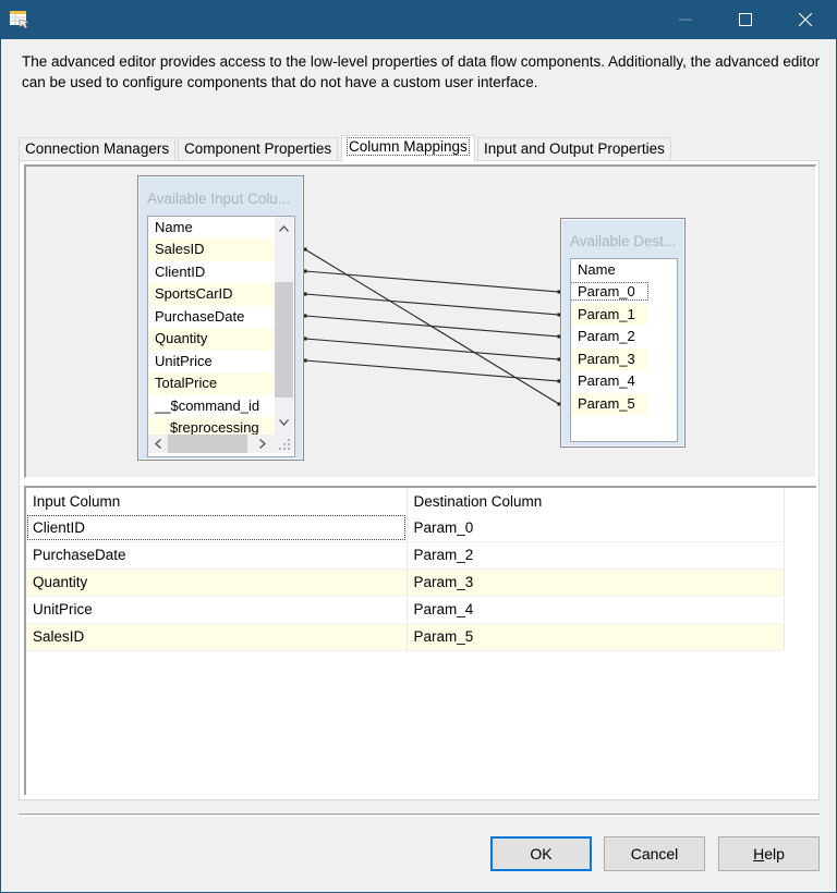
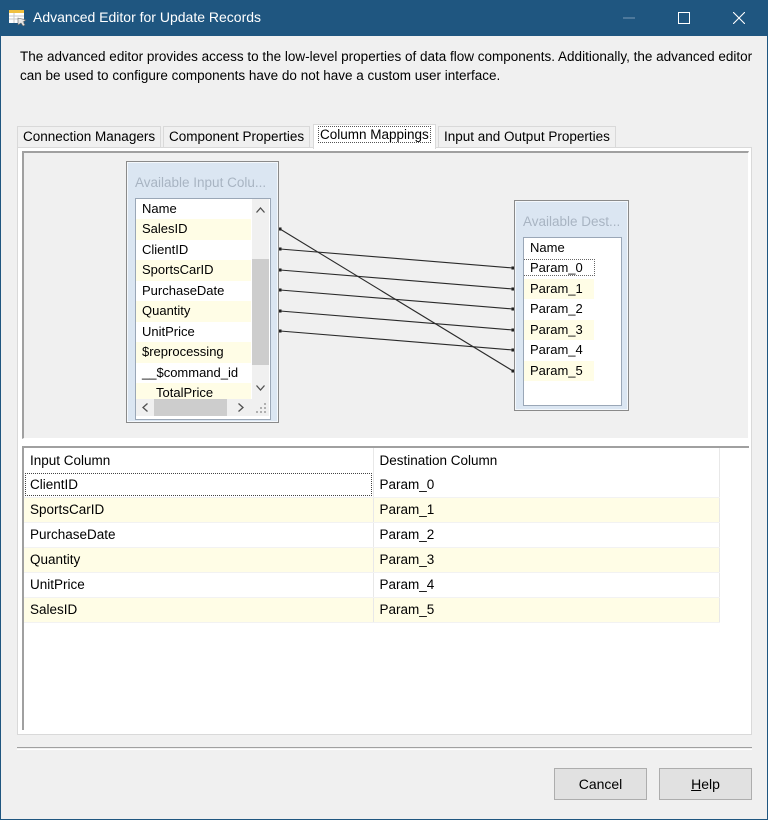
+ Advanced Editor for Update Records
- The advanced editor provides access to the low-level properties of data flow components. Additionally, the advanced editor can be used to configure components that do not have a custom user interface.
+ The advanced editor provides access to the low-level properties of data flow components. Additionally, the advanced editor can be used to configure components have do not have a custom user interface.
  Connection Managers
  Component Properties
  Column Mappings
  Input and Output Properties
  Available Input Colu...
  Name
  SalesID
  ClientID
  SportsCarID
  PurchaseDate
  Quantity
  UnitPrice
- TotalPrice
+ $reprocessing
  __$command_id
- $reprocessing
+ TotalPrice
  Available Dest...
  Name
  Param_0
  Param_1
  Param_2
  Param_3
  Param_4
  Param_5
  Input Column	Destination Column
  ClientID	Param_0
+ SportsCarID	Param_1
  PurchaseDate	Param_2
  Quantity	Param_3
  UnitPrice	Param_4
  SalesID	Param_5
- OK
  Cancel
  H
  elp
